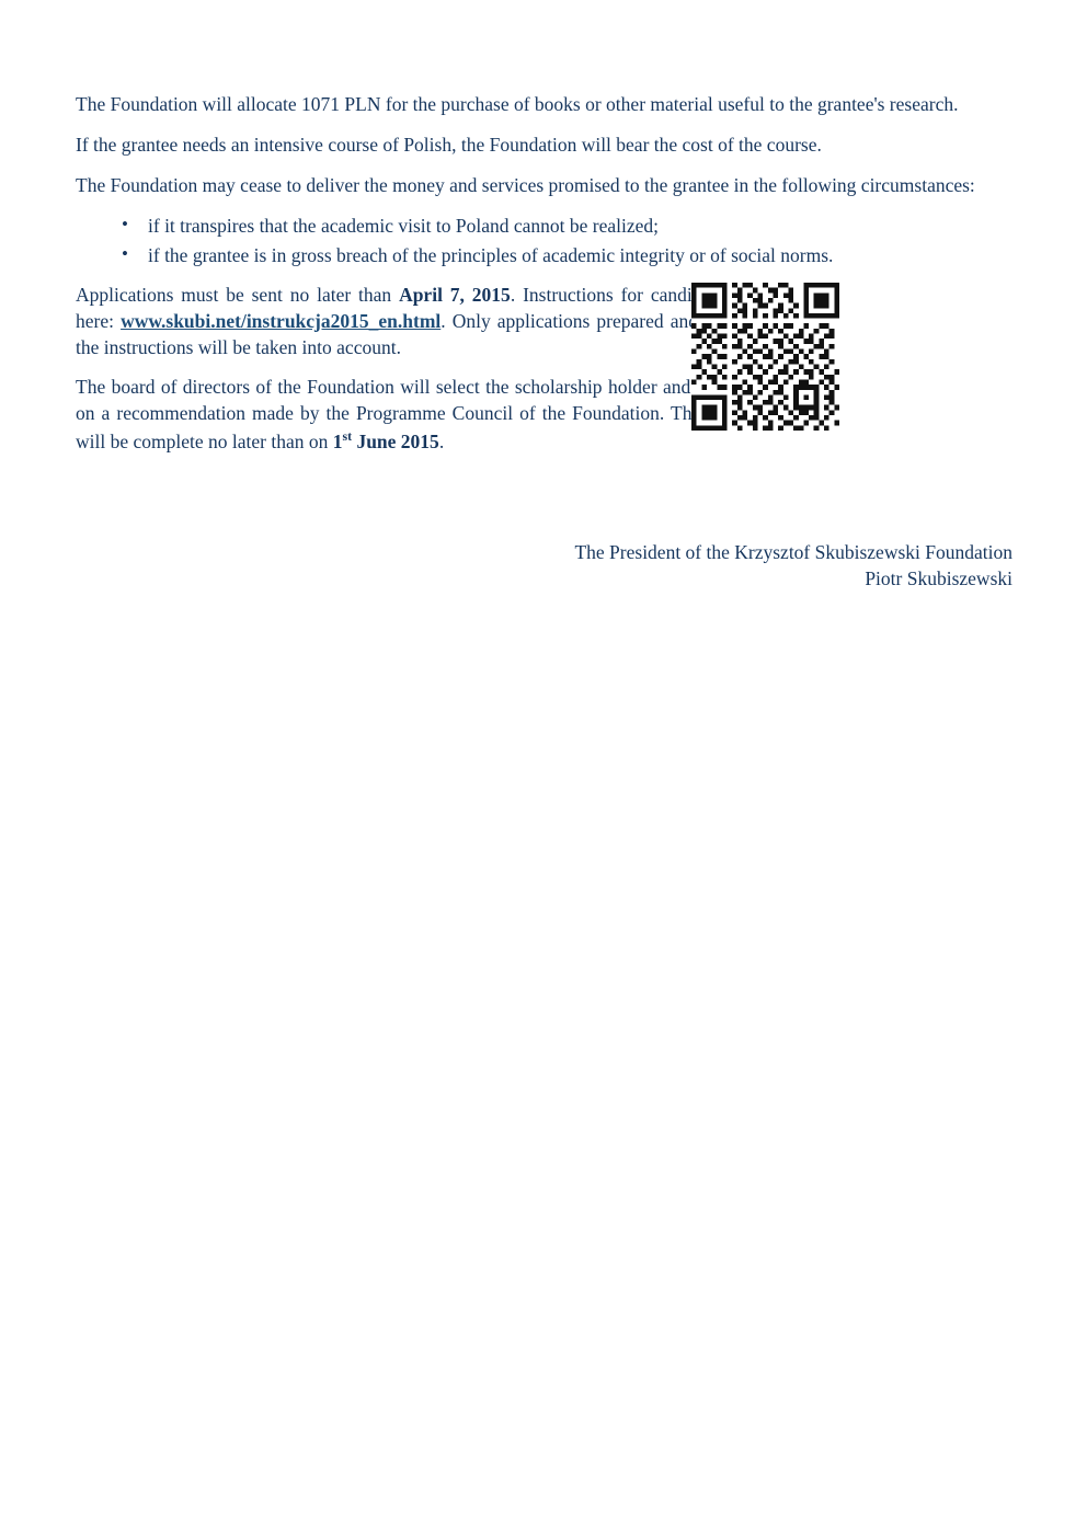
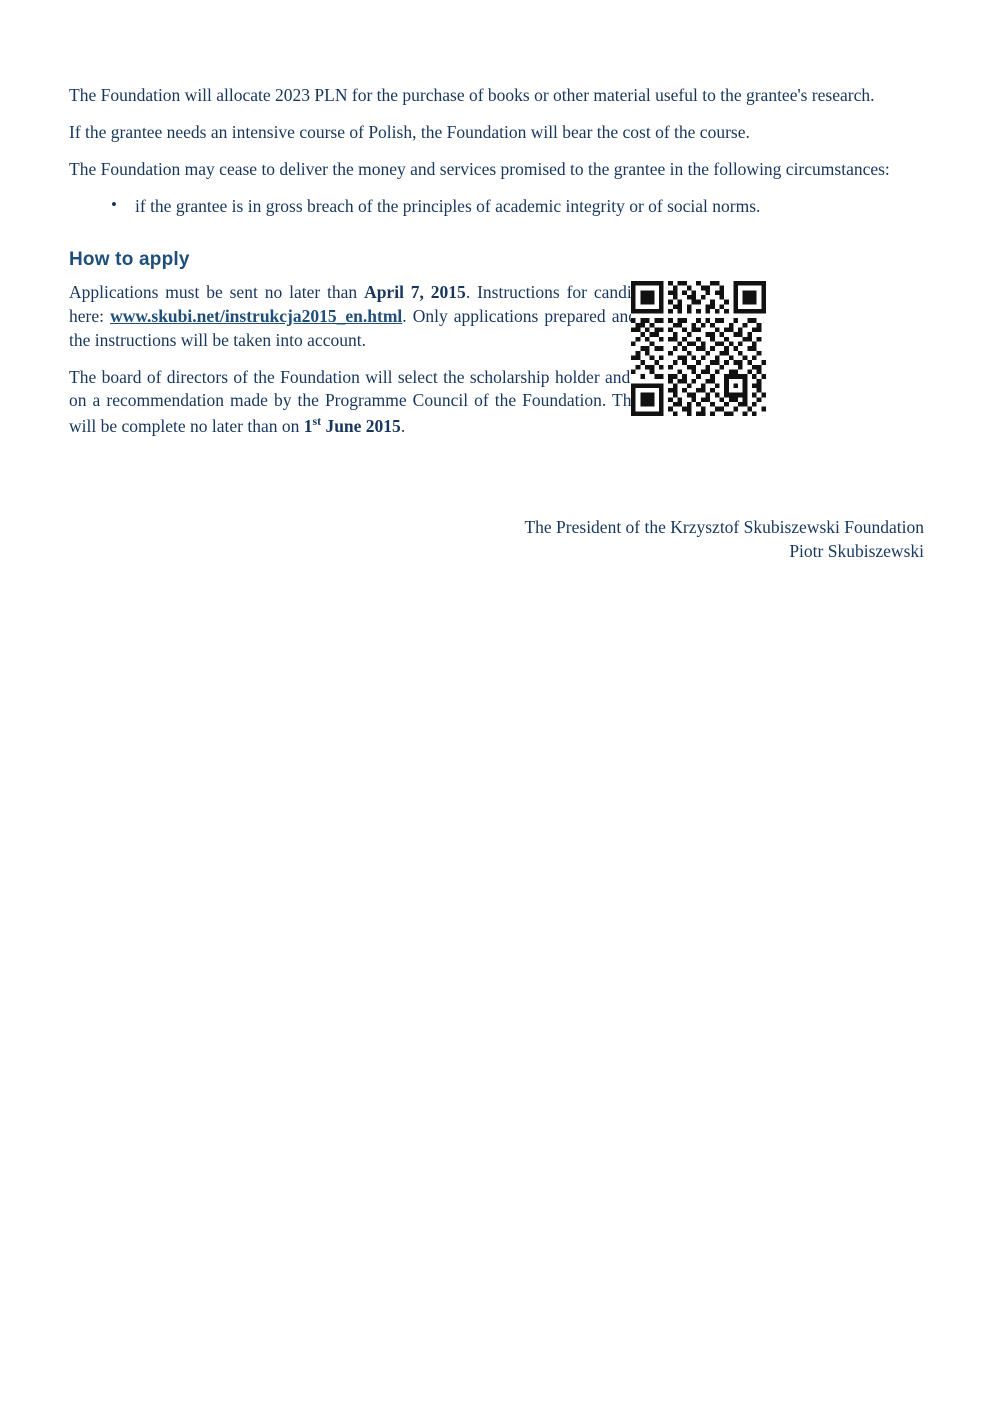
- The Foundation will allocate 1071 PLN for the purchase of books or other material useful to the grantee's research.
+ The Foundation will allocate 2023 PLN for the purchase of books or other material useful to the grantee's research.
  If the grantee needs an intensive course of Polish, the Foundation will bear the cost of the course.
  The Foundation may cease to deliver the money and services promised to the grantee in the following circumstances:
- if it transpires that the academic visit to Poland cannot be realized;
  if the grantee is in gross breach of the principles of academic integrity or of social norms.
+ How to apply
  Applications must be sent no later than April 7, 2015. Instructions for candi here: www.skubi.net/instrukcja2015_en.html. Only applications prepared an the instructions will be taken into account.
  The board of directors of the Foundation will select the scholarship holder and on a recommendation made by the Programme Council of the Foundation. Th will be complete no later than on 1st June 2015.
  The President of the Krzysztof Skubiszewski Foundation
  Piotr Skubiszewski
